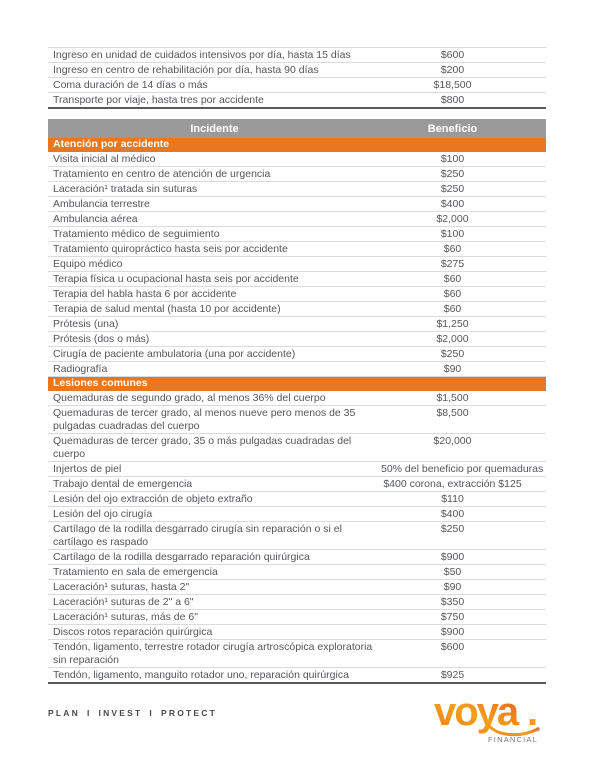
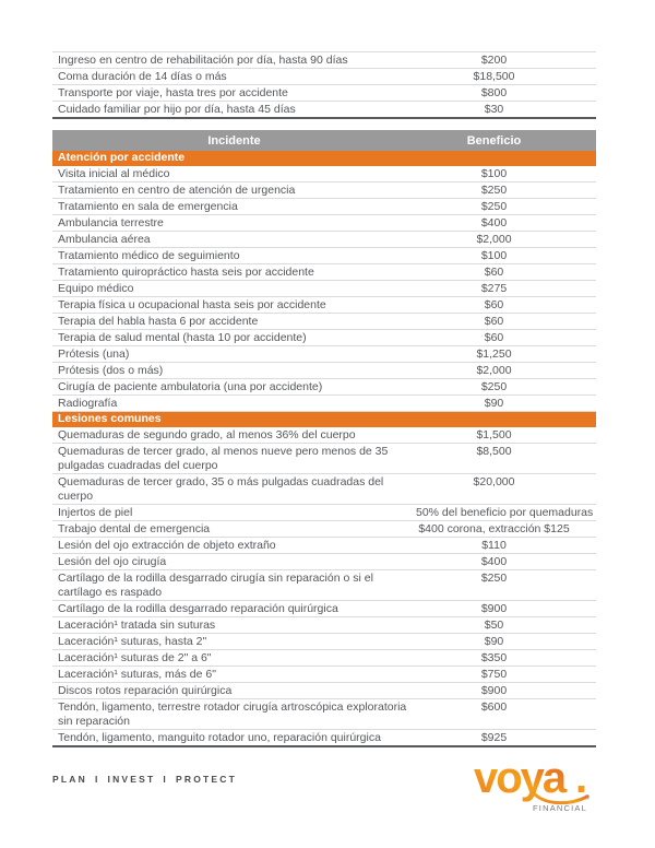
- Ingreso en unidad de cuidados intensivos por día, hasta 15 días	$600
  Ingreso en centro de rehabilitación por día, hasta 90 días	$200
  Coma duración de 14 días o más	$18,500
  Transporte por viaje, hasta tres por accidente	$800
+ Cuidado familiar por hijo por día, hasta 45 días	$30
  Incidente	Beneficio
  Atención por accidente
  Visita inicial al médico	$100
  Tratamiento en centro de atención de urgencia	$250
- Laceración¹ tratada sin suturas	$250
+ Tratamiento en sala de emergencia	$250
  Ambulancia terrestre	$400
  Ambulancia aérea	$2,000
  Tratamiento médico de seguimiento	$100
  Tratamiento quiropráctico hasta seis por accidente	$60
  Equipo médico	$275
  Terapia física u ocupacional hasta seis por accidente	$60
  Terapia del habla hasta 6 por accidente	$60
  Terapia de salud mental (hasta 10 por accidente)	$60
  Prótesis (una)	$1,250
  Prótesis (dos o más)	$2,000
  Cirugía de paciente ambulatoria (una por accidente)	$250
  Radiografía	$90
  Lesiones comunes
  Quemaduras de segundo grado, al menos 36% del cuerpo	$1,500
  Quemaduras de tercer grado, al menos nueve pero menos de 35 pulgadas cuadradas del cuerpo	$8,500
  Quemaduras de tercer grado, 35 o más pulgadas cuadradas del cuerpo	$20,000
  Injertos de piel	50% del beneficio por quemaduras
  Trabajo dental de emergencia	$400 corona, extracción $125
  Lesión del ojo extracción de objeto extraño	$110
  Lesión del ojo cirugía	$400
  Cartílago de la rodilla desgarrado cirugía sin reparación o si el cartílago es raspado	$250
  Cartílago de la rodilla desgarrado reparación quirúrgica	$900
- Tratamiento en sala de emergencia	$50
+ Laceración¹ tratada sin suturas	$50
  Laceración¹ suturas, hasta 2"	$90
  Laceración¹ suturas de 2" a 6"	$350
  Laceración¹ suturas, más de 6"	$750
  Discos rotos reparación quirúrgica	$900
  Tendón, ligamento, terrestre rotador cirugía artroscópica exploratoria sin reparación	$600
  Tendón, ligamento, manguito rotador uno, reparación quirúrgica	$925
  PLAN I INVEST I PROTECT
  voya
  .
  FINANCIAL
